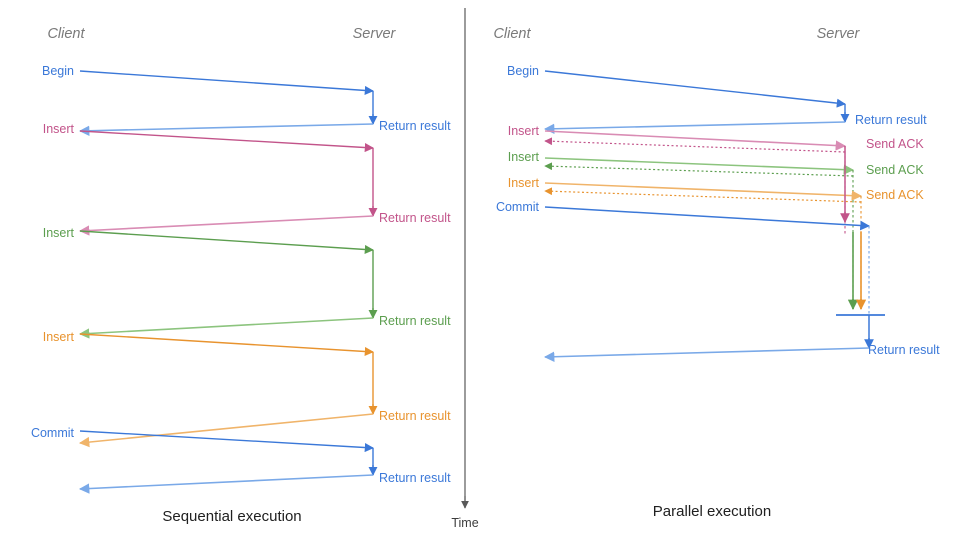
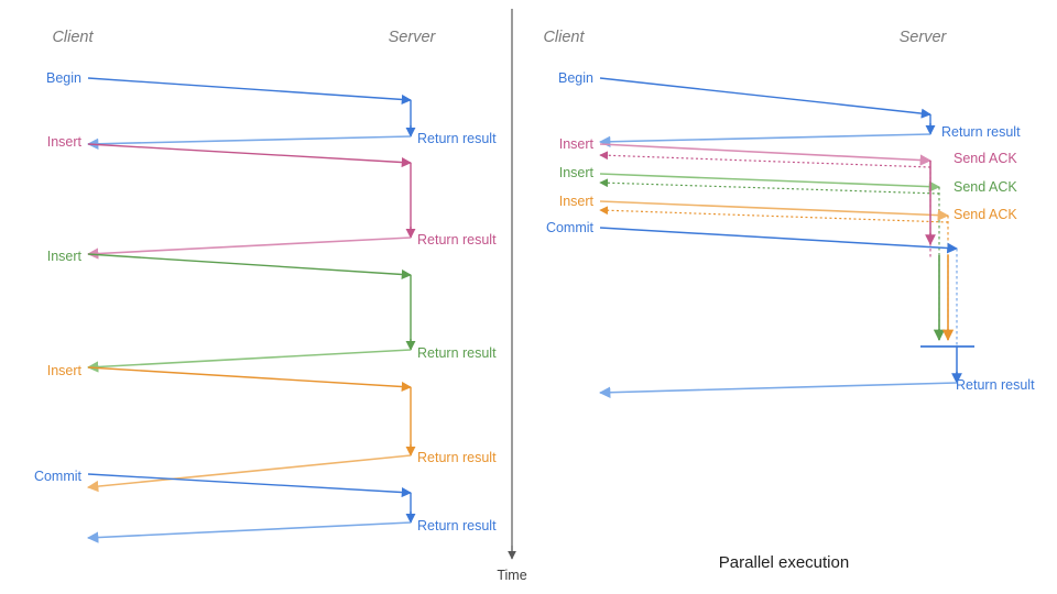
  Time
  Client
  Server
  Begin
  Insert
  Insert
  Insert
  Commit
  Return result
  Return result
  Return result
  Return result
  Return result
- Sequential execution
  Client
  Server
  Begin
  Insert
  Insert
  Insert
  Commit
  Return result
  Send ACK
  Send ACK
  Send ACK
  Return result
  Parallel execution
